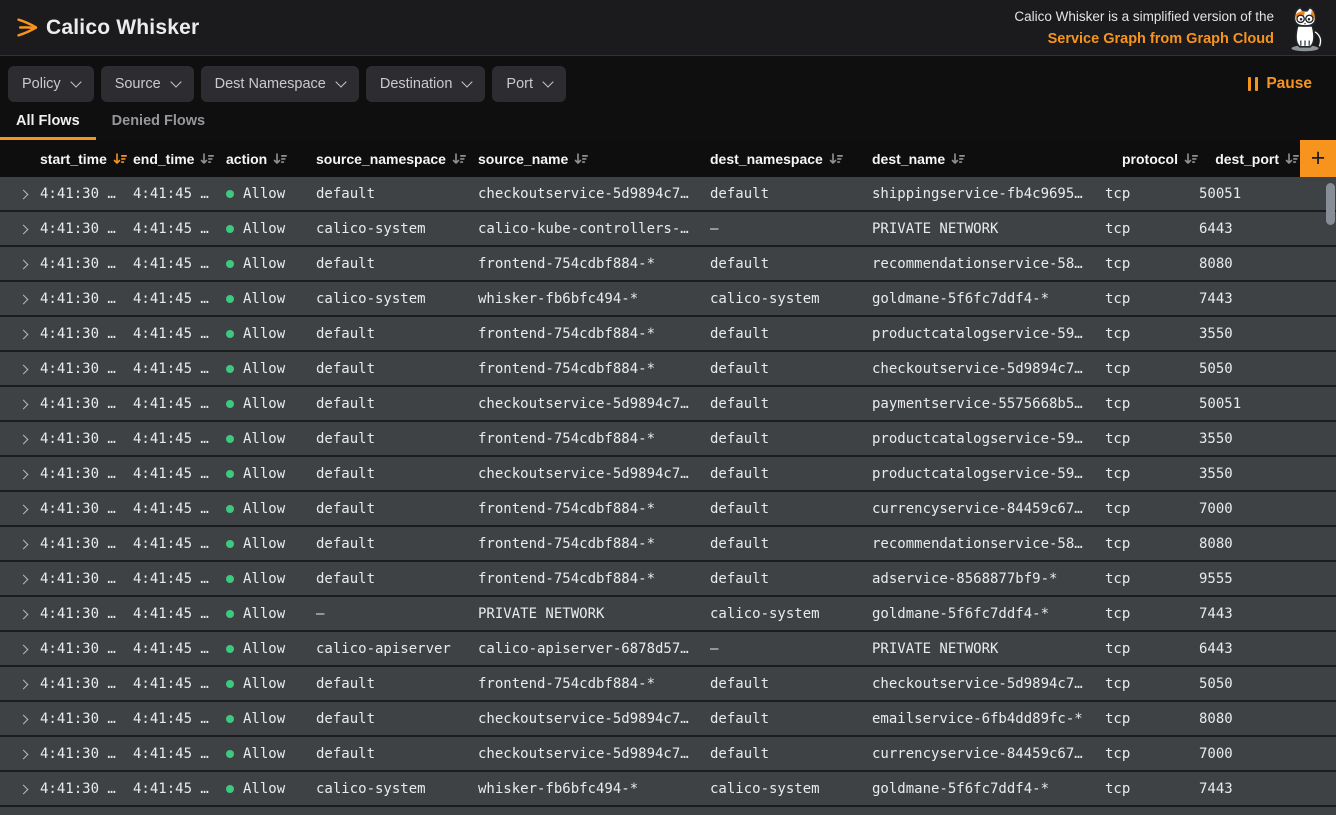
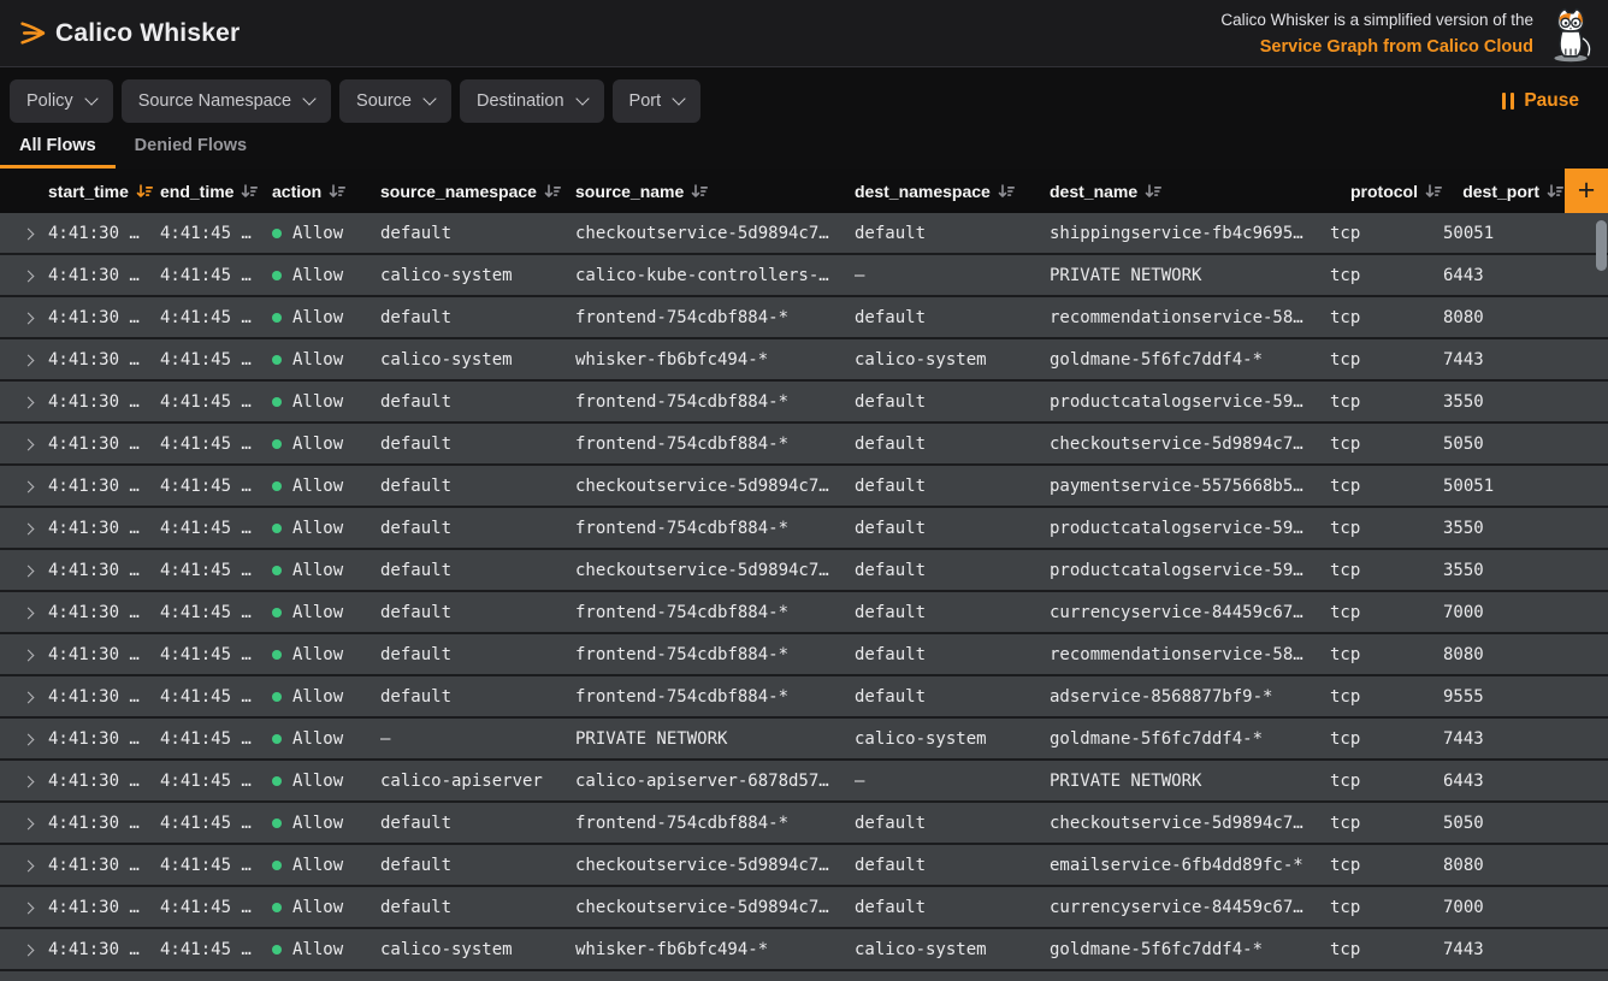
  Calico Whisker
  Calico Whisker is a simplified version of the
- Service Graph from Graph Cloud
+ Service Graph from Calico Cloud
  Policy
+ Source Namespace
  Source
- Dest Namespace
  Destination
  Port
  Pause
  All Flows
  Denied Flows
  start_time
  end_time
  action
  source_namespace
  source_name
  dest_namespace
  dest_name
  protocol
  dest_port
  +
  4:41:30 …
  4:41:45 …
  Allow
  default
  checkoutservice-5d9894c7…
  default
  shippingservice-fb4c9695…
  tcp
  50051
  4:41:30 …
  4:41:45 …
  Allow
  calico-system
  calico-kube-controllers-…
  –
  PRIVATE NETWORK
  tcp
  6443
  4:41:30 …
  4:41:45 …
  Allow
  default
  frontend-754cdbf884-*
  default
  recommendationservice-58…
  tcp
  8080
  4:41:30 …
  4:41:45 …
  Allow
  calico-system
  whisker-fb6bfc494-*
  calico-system
  goldmane-5f6fc7ddf4-*
  tcp
  7443
  4:41:30 …
  4:41:45 …
  Allow
  default
  frontend-754cdbf884-*
  default
  productcatalogservice-59…
  tcp
  3550
  4:41:30 …
  4:41:45 …
  Allow
  default
  frontend-754cdbf884-*
  default
  checkoutservice-5d9894c7…
  tcp
  5050
  4:41:30 …
  4:41:45 …
  Allow
  default
  checkoutservice-5d9894c7…
  default
  paymentservice-5575668b5…
  tcp
  50051
  4:41:30 …
  4:41:45 …
  Allow
  default
  frontend-754cdbf884-*
  default
  productcatalogservice-59…
  tcp
  3550
  4:41:30 …
  4:41:45 …
  Allow
  default
  checkoutservice-5d9894c7…
  default
  productcatalogservice-59…
  tcp
  3550
  4:41:30 …
  4:41:45 …
  Allow
  default
  frontend-754cdbf884-*
  default
  currencyservice-84459c67…
  tcp
  7000
  4:41:30 …
  4:41:45 …
  Allow
  default
  frontend-754cdbf884-*
  default
  recommendationservice-58…
  tcp
  8080
  4:41:30 …
  4:41:45 …
  Allow
  default
  frontend-754cdbf884-*
  default
  adservice-8568877bf9-*
  tcp
  9555
  4:41:30 …
  4:41:45 …
  Allow
  –
  PRIVATE NETWORK
  calico-system
  goldmane-5f6fc7ddf4-*
  tcp
  7443
  4:41:30 …
  4:41:45 …
  Allow
  calico-apiserver
  calico-apiserver-6878d57…
  –
  PRIVATE NETWORK
  tcp
  6443
  4:41:30 …
  4:41:45 …
  Allow
  default
  frontend-754cdbf884-*
  default
  checkoutservice-5d9894c7…
  tcp
  5050
  4:41:30 …
  4:41:45 …
  Allow
  default
  checkoutservice-5d9894c7…
  default
  emailservice-6fb4dd89fc-*
  tcp
  8080
  4:41:30 …
  4:41:45 …
  Allow
  default
  checkoutservice-5d9894c7…
  default
  currencyservice-84459c67…
  tcp
  7000
  4:41:30 …
  4:41:45 …
  Allow
  calico-system
  whisker-fb6bfc494-*
  calico-system
  goldmane-5f6fc7ddf4-*
  tcp
  7443
